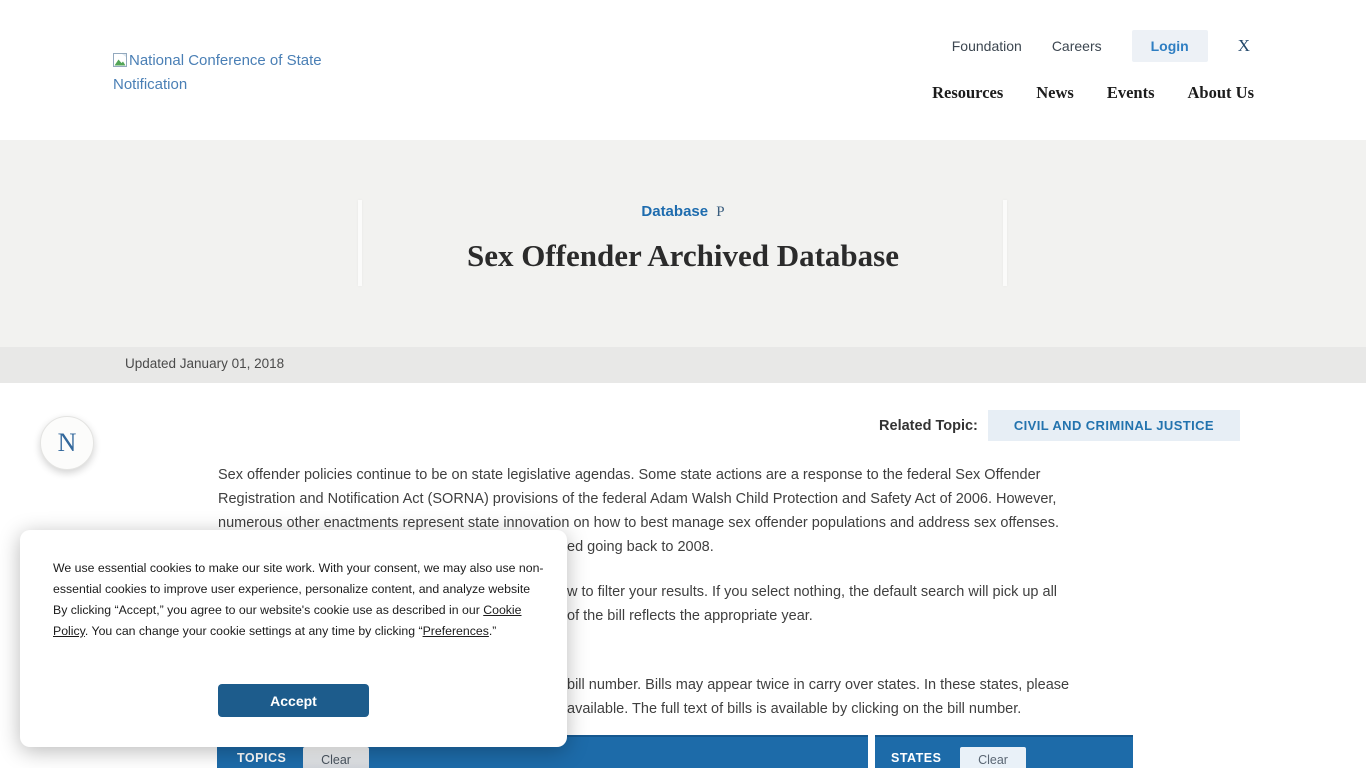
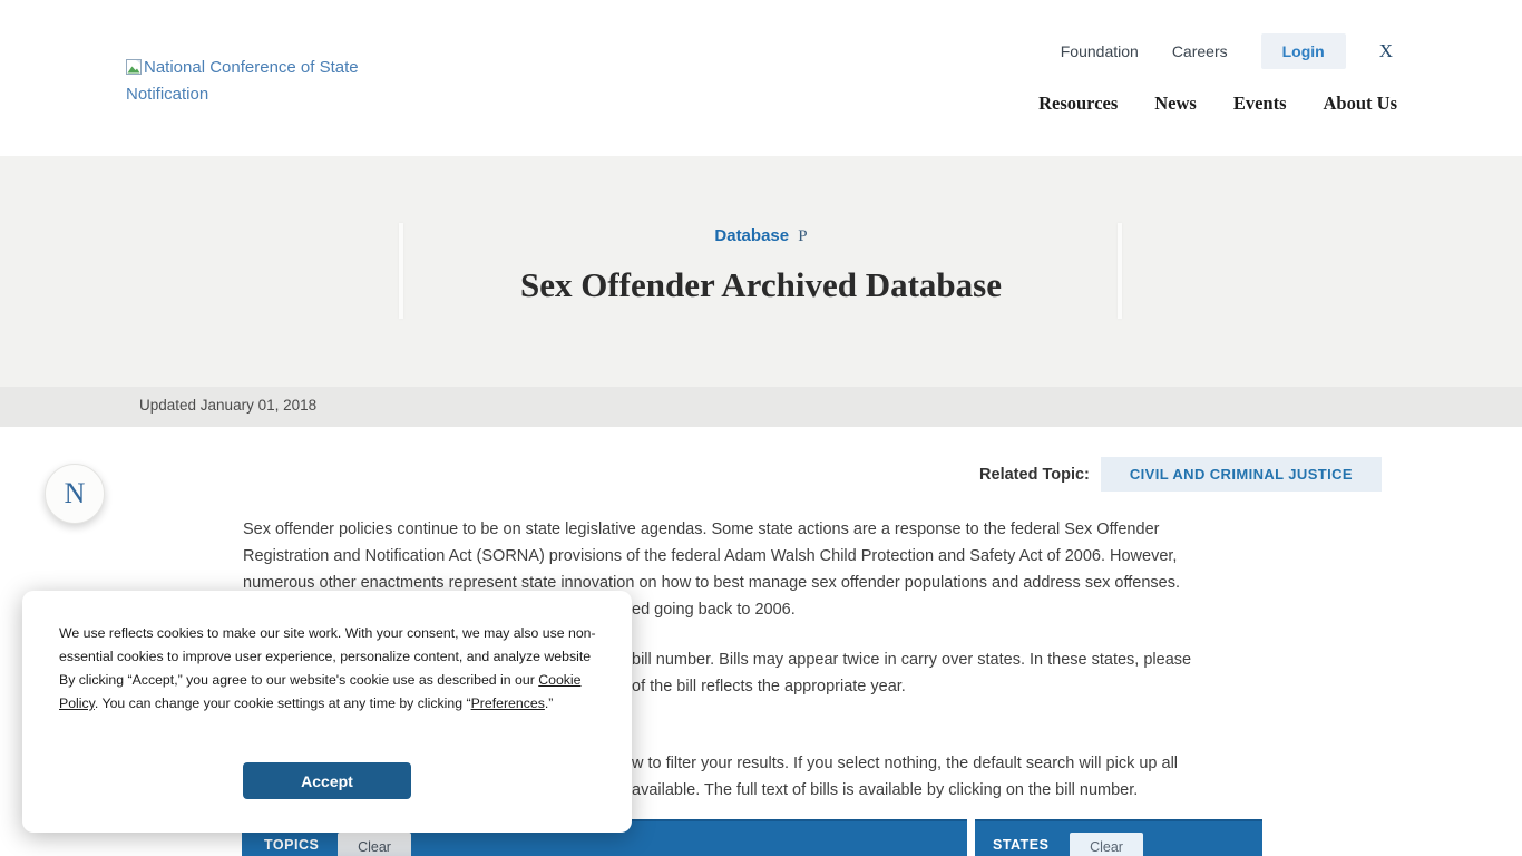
  National Conference of State Notification
  Foundation
  Careers
  Login
  X
  Resources
  News
  Events
  About Us
  Database P
  Sex Offender Archived Database
  Updated January 01, 2018
  N
  Related Topic:
  CIVIL AND CRIMINAL JUSTICE
  Sex offender policies continue to be on state legislative agendas. Some state actions are a response to the federal Sex Offender
  Registration and Notification Act (SORNA) provisions of the federal Adam Walsh Child Protection and Safety Act of 2006. However,
  numerous other enactments represent state innovation on how to best manage sex offender populations and address sex offenses.
- ed going back to 2008.
+ ed going back to 2006.
- w to filter your results. If you select nothing, the default search will pick up all
+ bill number. Bills may appear twice in carry over states. In these states, please
  of the bill reflects the appropriate year.
- bill number. Bills may appear twice in carry over states. In these states, please
+ w to filter your results. If you select nothing, the default search will pick up all
  available. The full text of bills is available by clicking on the bill number.
  TOPICS
  Clear
  STATES
  Clear
- We use essential cookies to make our site work. With your consent, we may also use non-
+ We use reflects cookies to make our site work. With your consent, we may also use non-
  essential cookies to improve user experience, personalize content, and analyze website
  By clicking “Accept,” you agree to our website's cookie use as described in our Cookie
  Policy. You can change your cookie settings at any time by clicking “Preferences.”
  Accept
